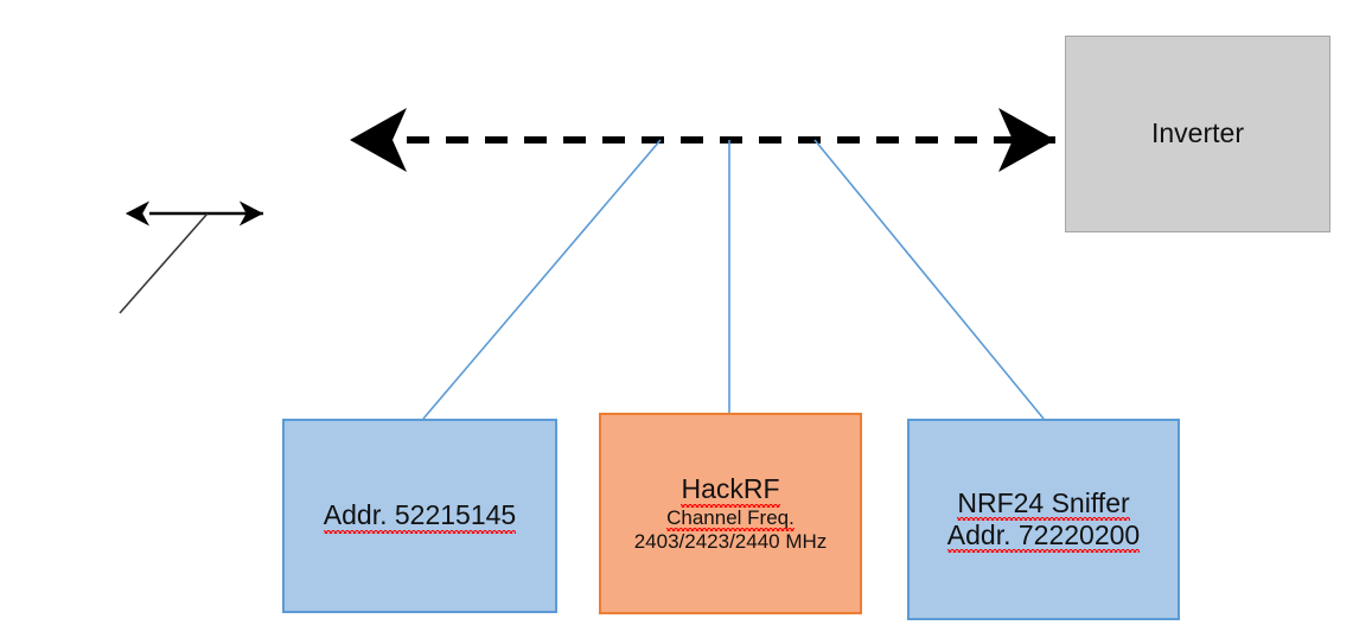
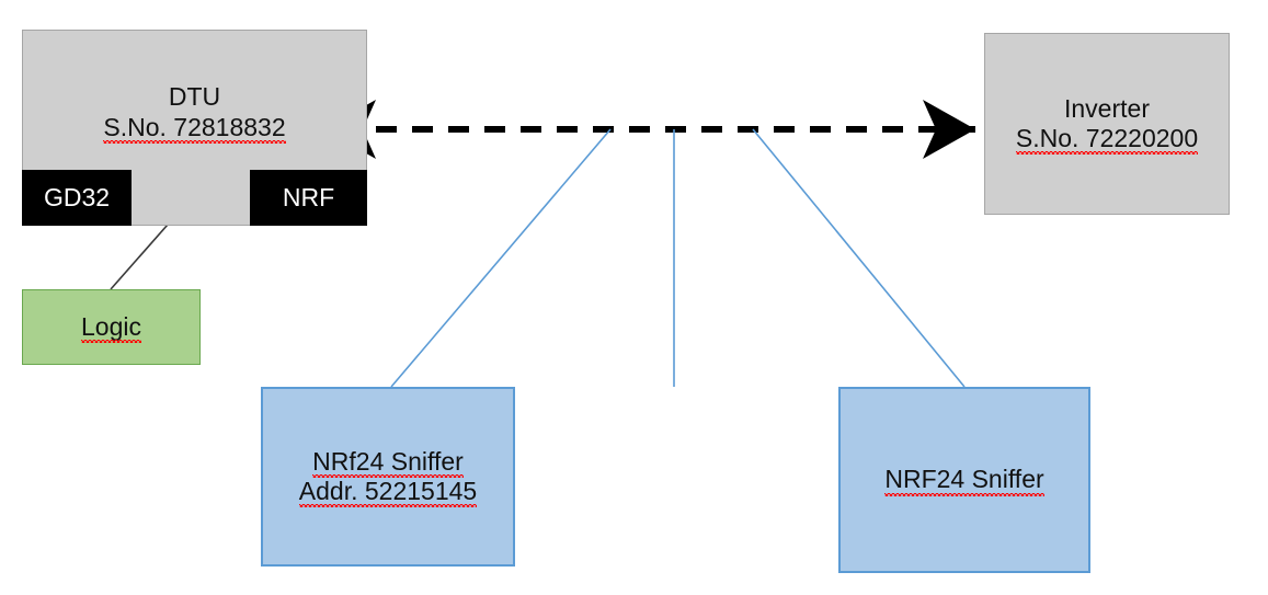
+ DTU
+ S.No. 72818832
+ GD32
+ NRF
+ Logic
  Inverter
+ S.No. 72220200
+ NRf24 Sniffer
  Addr. 52215145
- HackRF
- Channel Freq.
- 2403/2423/2440 MHz
  NRF24 Sniffer
- Addr. 72220200
